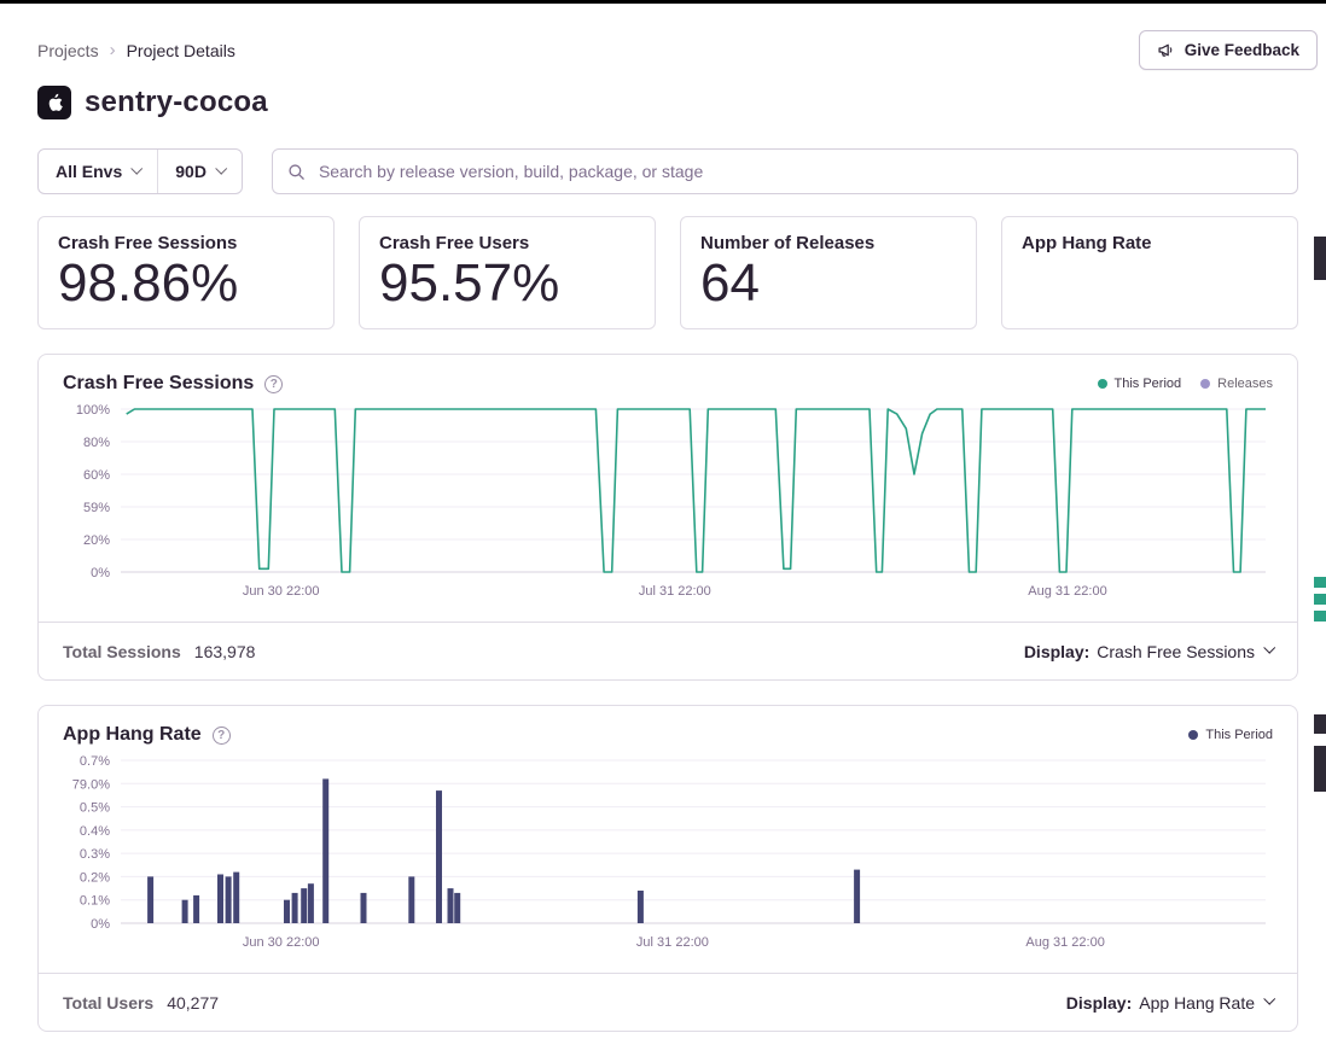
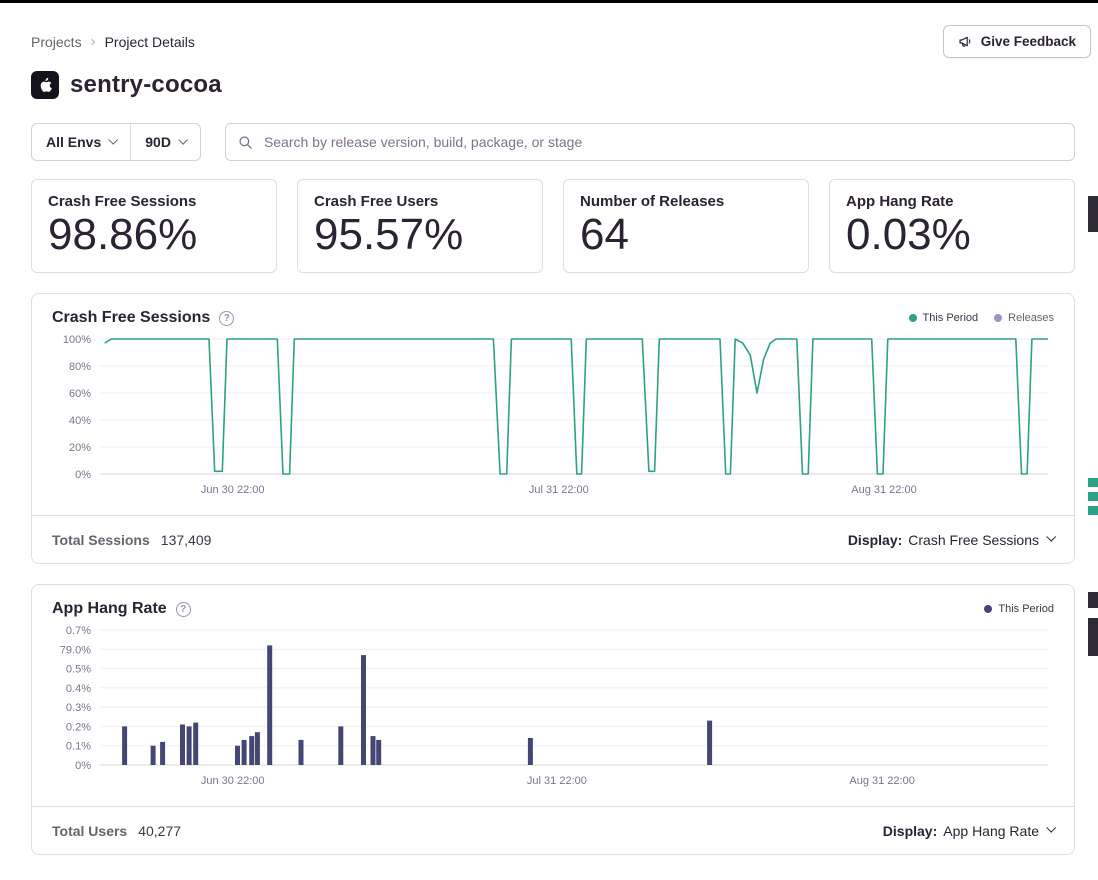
  Projects
  ›
  Project Details
  Give Feedback
  sentry-cocoa
  All Envs
  90D
  Search by release version, build, package, or stage
  Crash Free Sessions
  98.86%
  Crash Free Users
  95.57%
  Number of Releases
  64
  App Hang Rate
+ 0.03%
  Crash Free Sessions
  ?
  This Period
  Releases
  100%
  80%
  60%
- 59%
+ 40%
  20%
  0%
  Jun 30 22:00
  Jul 31 22:00
  Aug 31 22:00
  Total Sessions
- 163,978
+ 137,409
  Display:
  Crash Free Sessions
  App Hang Rate
  ?
  This Period
  0.7%
  79.0%
  0.5%
  0.4%
  0.3%
  0.2%
  0.1%
  0%
  Jun 30 22:00
  Jul 31 22:00
  Aug 31 22:00
  Total Users
  40,277
  Display:
  App Hang Rate
